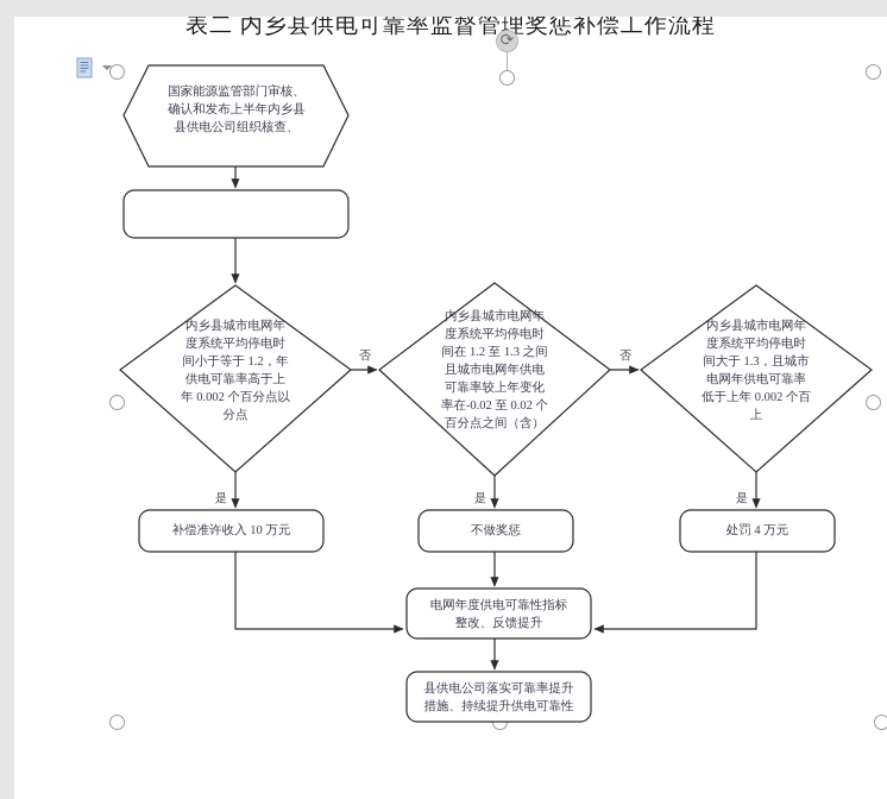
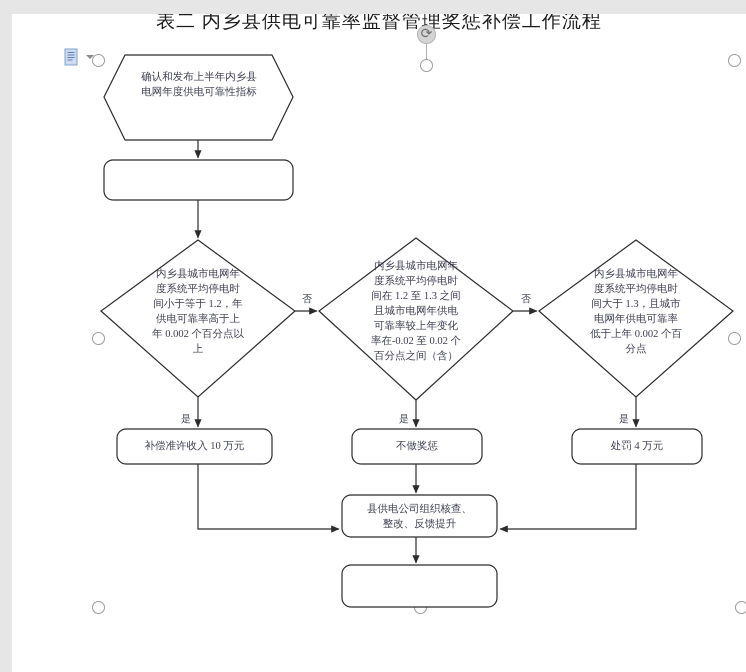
  表二 内乡县供电可靠率监督管理奖惩补偿工作流程
  ⟳
- 国家能源监管部门审核、
  确认和发布上半年内乡县
- 县供电公司组织核查、
+ 电网年度供电可靠性指标
  内乡县城市电网年
  度系统平均停电时
  间小于等于 1.2，年
  供电可靠率高于上
  年 0.002 个百分点以
- 分点
+ 上
  内乡县城市电网年
  度系统平均停电时
  间在 1.2 至 1.3 之间
  且城市电网年供电
  可靠率较上年变化
  率在-0.02 至 0.02 个
  百分点之间（含）
  内乡县城市电网年
  度系统平均停电时
  间大于 1.3，且城市
  电网年供电可靠率
  低于上年 0.002 个百
- 上
+ 分点
  补偿准许收入 10 万元
  不做奖惩
  处罚 4 万元
- 电网年度供电可靠性指标
+ 县供电公司组织核查、
  整改、反馈提升
- 县供电公司落实可靠率提升
- 措施、持续提升供电可靠性
  否
  否
  是
  是
  是
